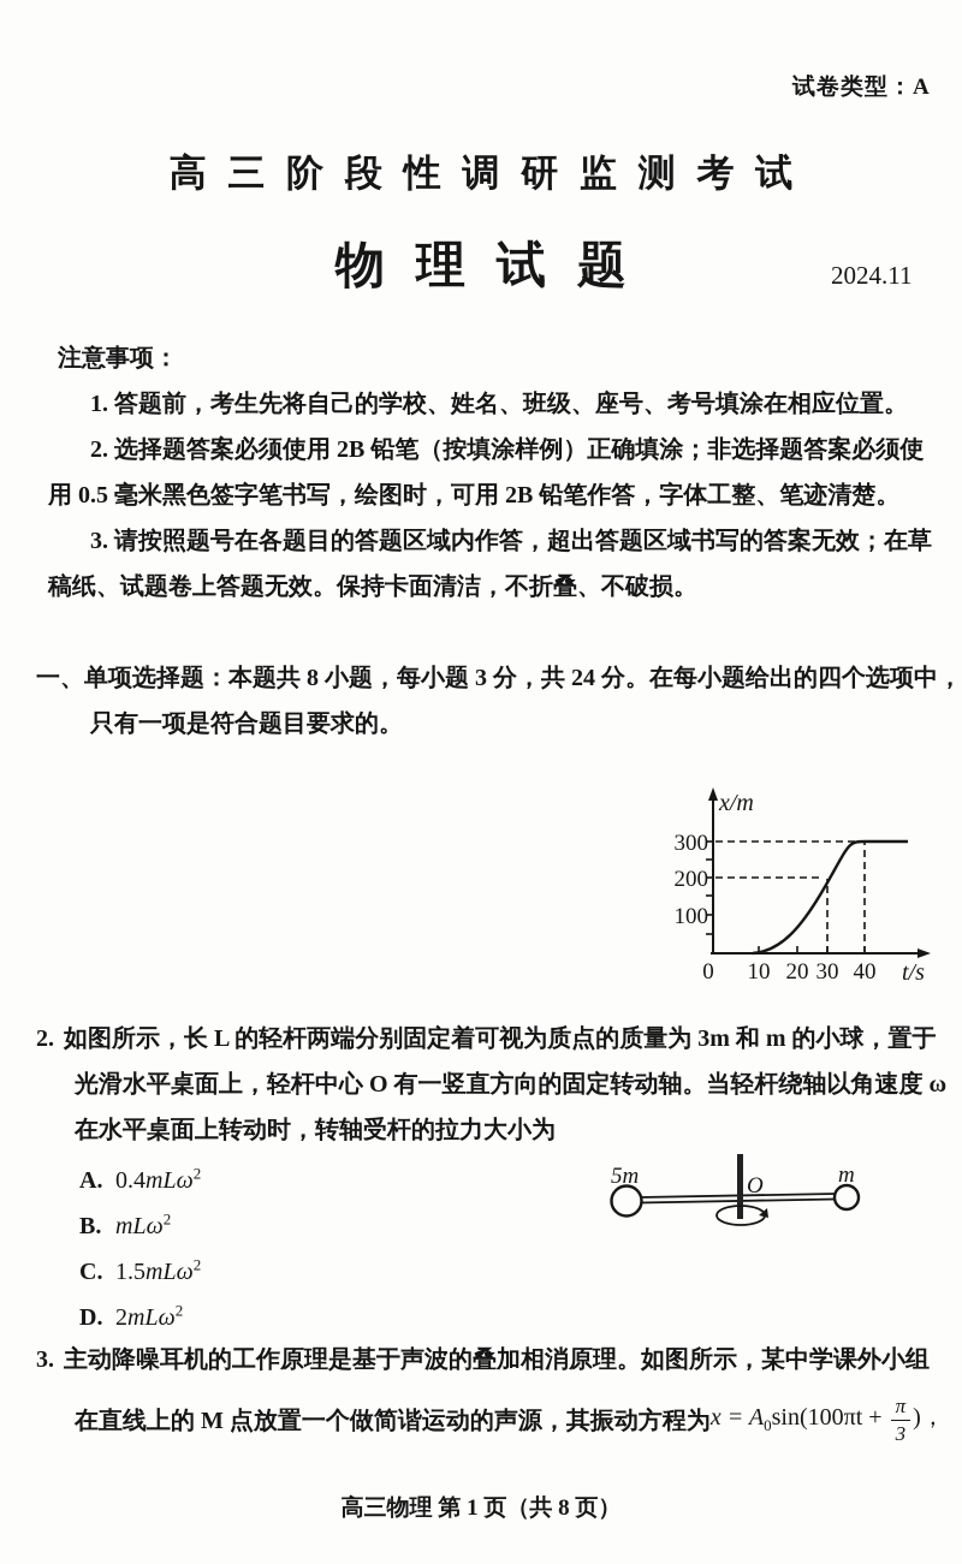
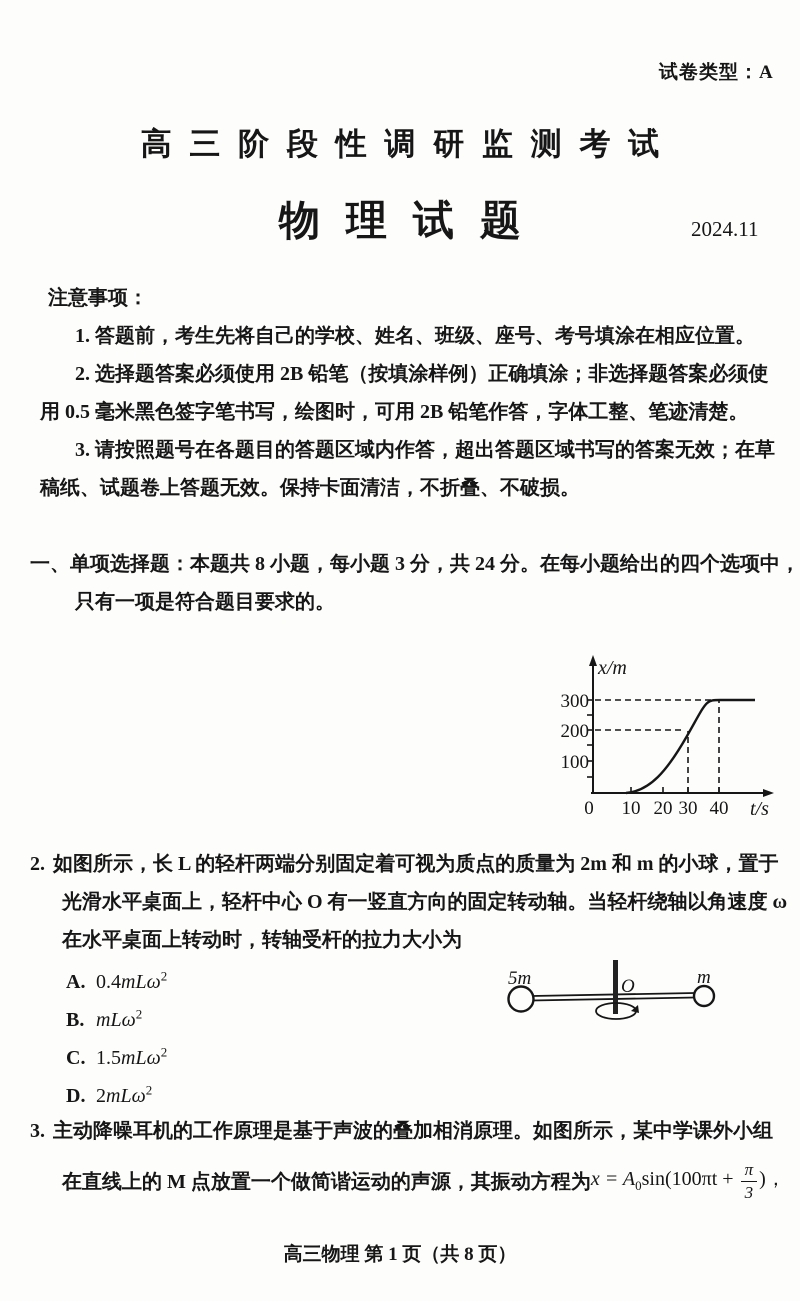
  试卷类型：A
  高 三 阶 段 性 调 研 监 测 考 试
  物理试题
  2024.11
  注意事项：
  1. 答题前，考生先将自己的学校、姓名、班级、座号、考号填涂在相应位置。
  2. 选择题答案必须使用 2B 铅笔（按填涂样例）正确填涂；非选择题答案必须使
  用 0.5 毫米黑色签字笔书写，绘图时，可用 2B 铅笔作答，字体工整、笔迹清楚。
  3. 请按照题号在各题目的答题区域内作答，超出答题区域书写的答案无效；在草
  稿纸、试题卷上答题无效。保持卡面清洁，不折叠、不破损。
  一、单项选择题：本题共 8 小题，每小题 3 分，共 24 分。在每小题给出的四个选项中，
  只有一项是符合题目要求的。
  x/m
  t/s
  300
  200
  100
  0
  10
  20
  30
  40
- 2. 如图所示，长 L 的轻杆两端分别固定着可视为质点的质量为 3m 和 m 的小球，置于
+ 2. 如图所示，长 L 的轻杆两端分别固定着可视为质点的质量为 2m 和 m 的小球，置于
  光滑水平桌面上，轻杆中心 O 有一竖直方向的固定转动轴。当轻杆绕轴以角速度 ω
  在水平桌面上转动时，转轴受杆的拉力大小为
  A. 0.4mLω2
  B. mLω2
  C. 1.5mLω2
  D. 2mLω2
  5m
  m
  O
  3. 主动降噪耳机的工作原理是基于声波的叠加相消原理。如图所示，某中学课外小组
  在直线上的 M 点放置一个做简谐运动的声源，其振动方程为
  x = A0sin(100πt +
  π
  3
  )，
  高三物理 第 1 页（共 8 页）
